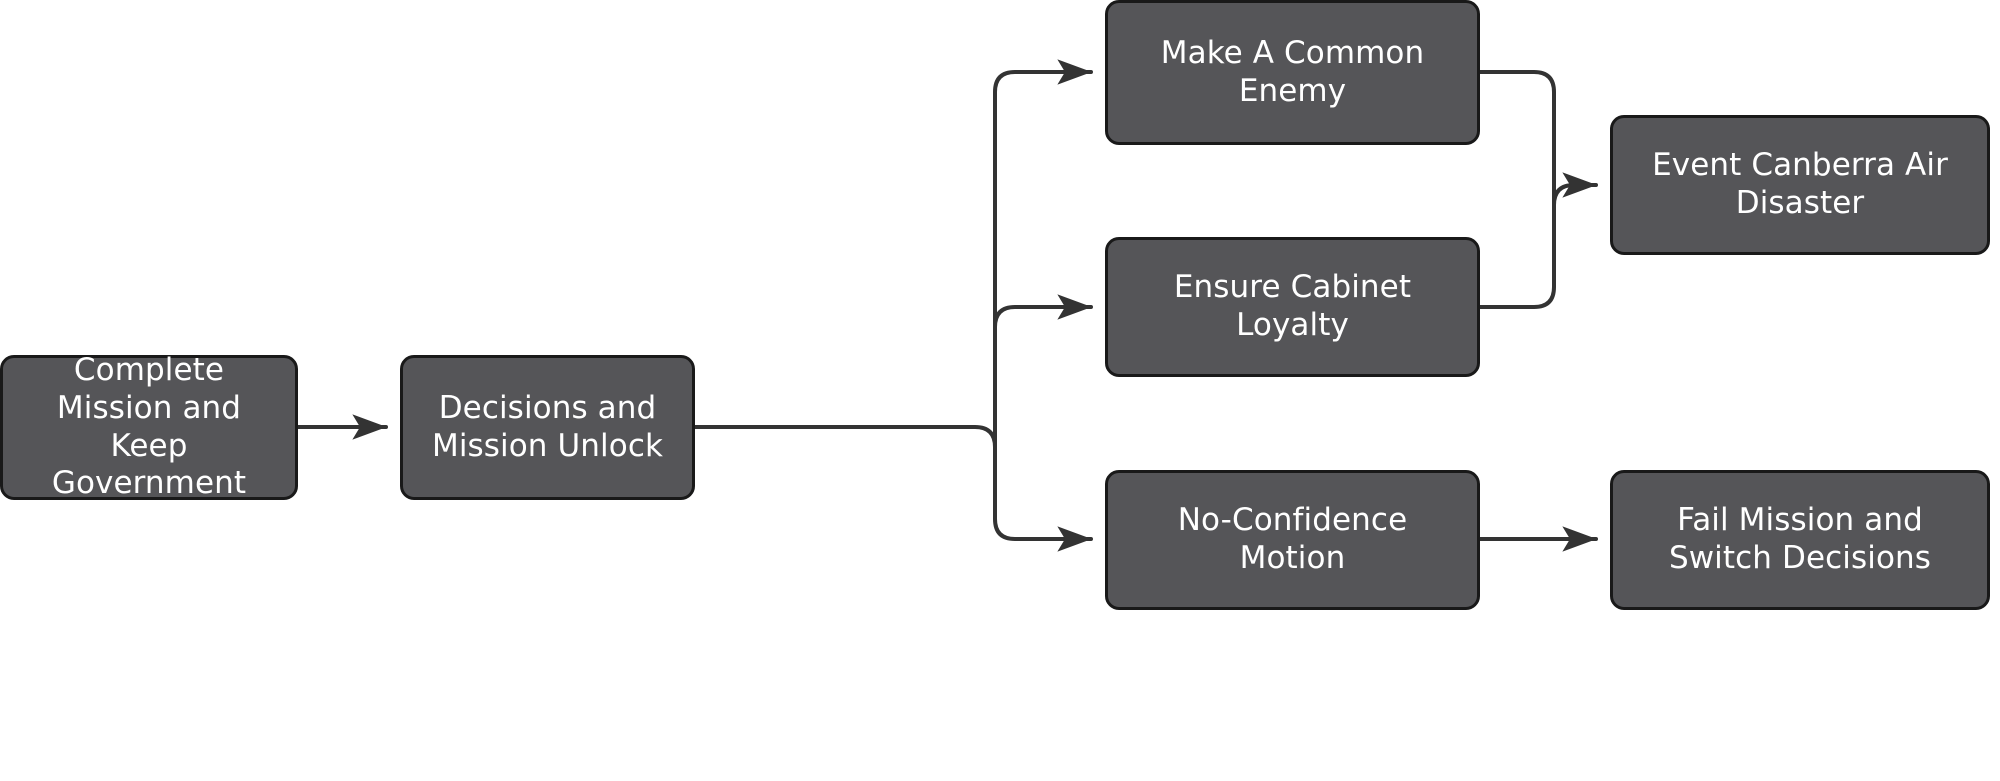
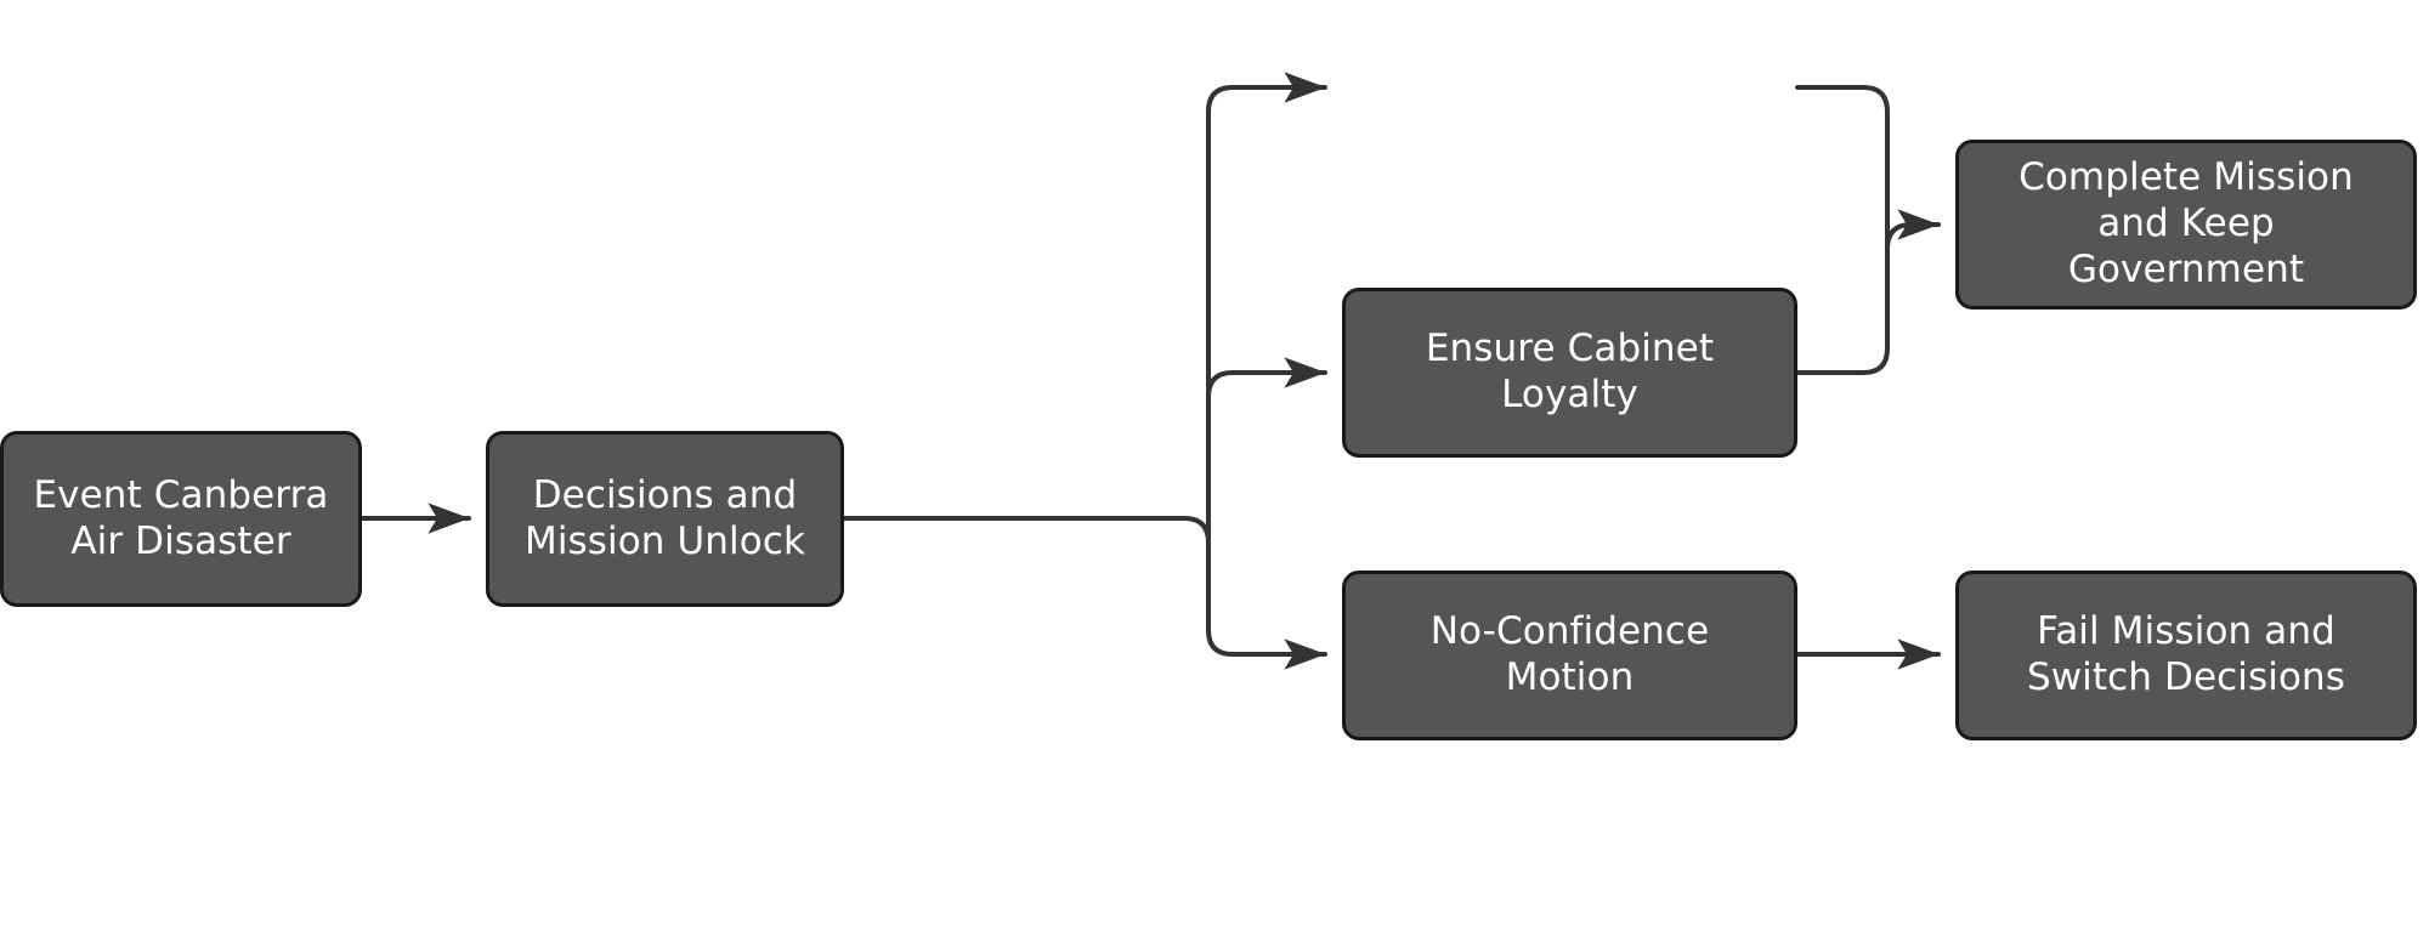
- Complete Mission and Keep Government
+ Event Canberra Air Disaster
  Decisions and Mission Unlock
- Make A Common Enemy
  Ensure Cabinet Loyalty
  No-Confidence Motion
- Event Canberra Air Disaster
+ Complete Mission and Keep Government
  Fail Mission and Switch Decisions
